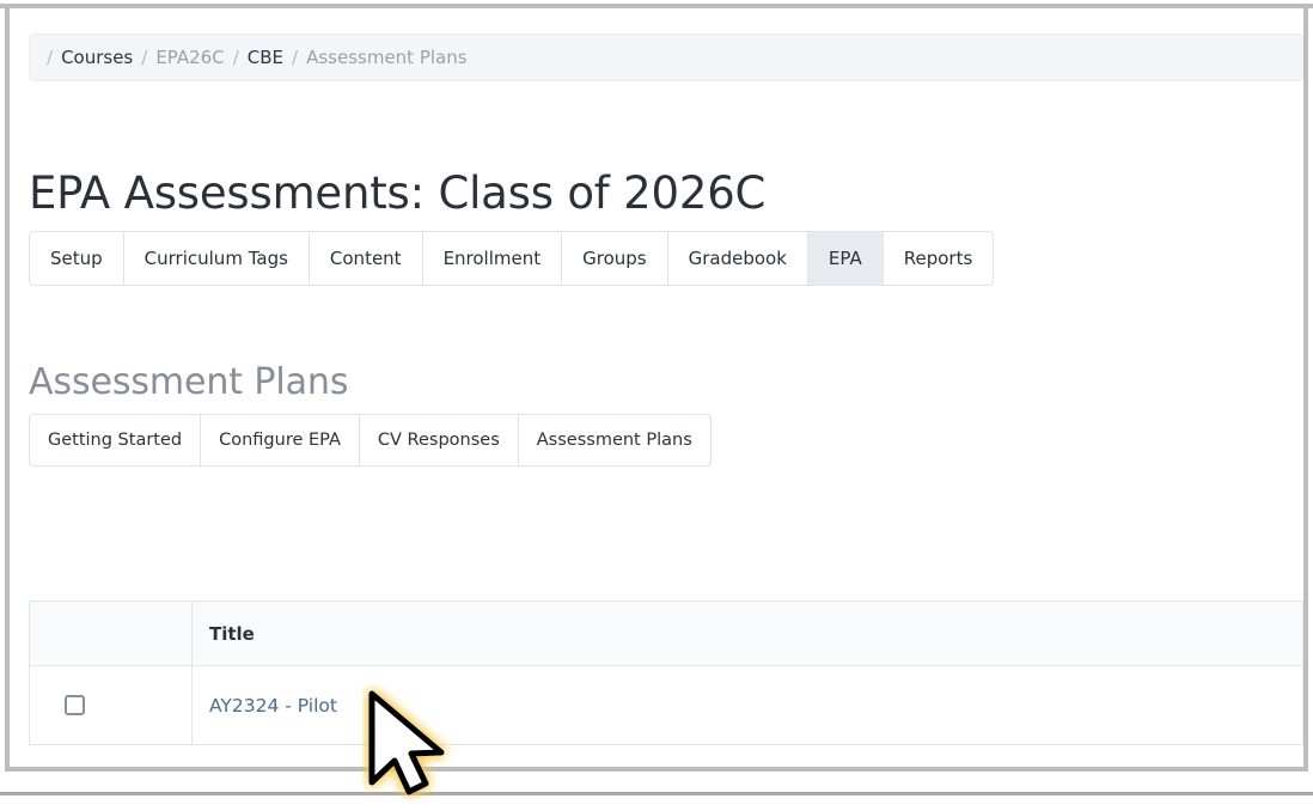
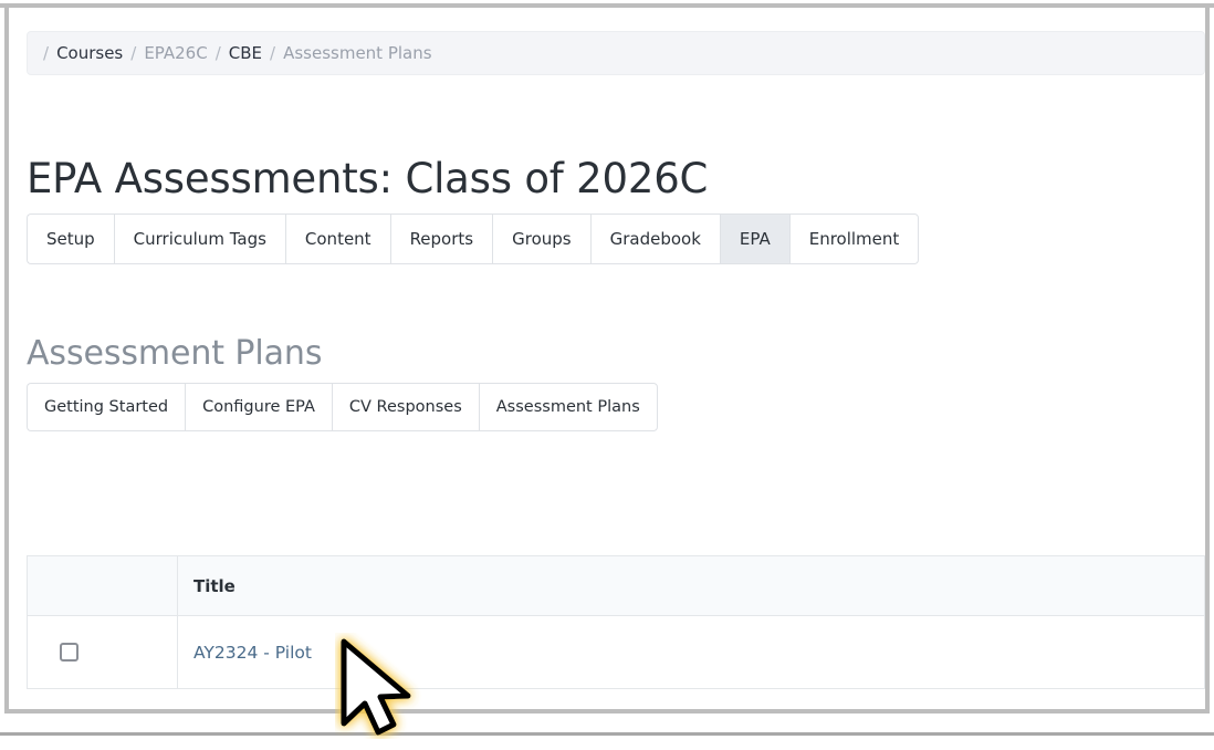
  /
  Courses
  /
  EPA26C
  /
  CBE
  /
  Assessment Plans
  EPA Assessments: Class of 2026C
  Setup
  Curriculum Tags
  Content
- Enrollment
+ Reports
  Groups
  Gradebook
  EPA
- Reports
+ Enrollment
  Assessment Plans
  Getting Started
  Configure EPA
  CV Responses
  Assessment Plans
  	Title
  	AY2324 - Pilot
